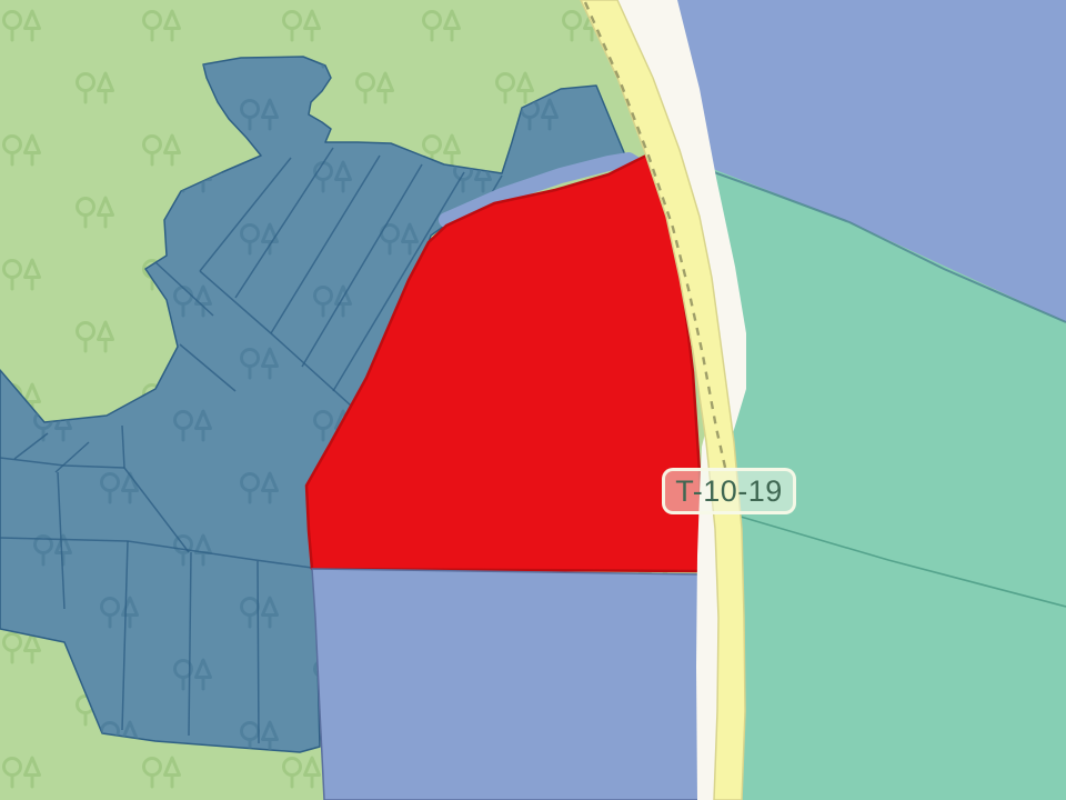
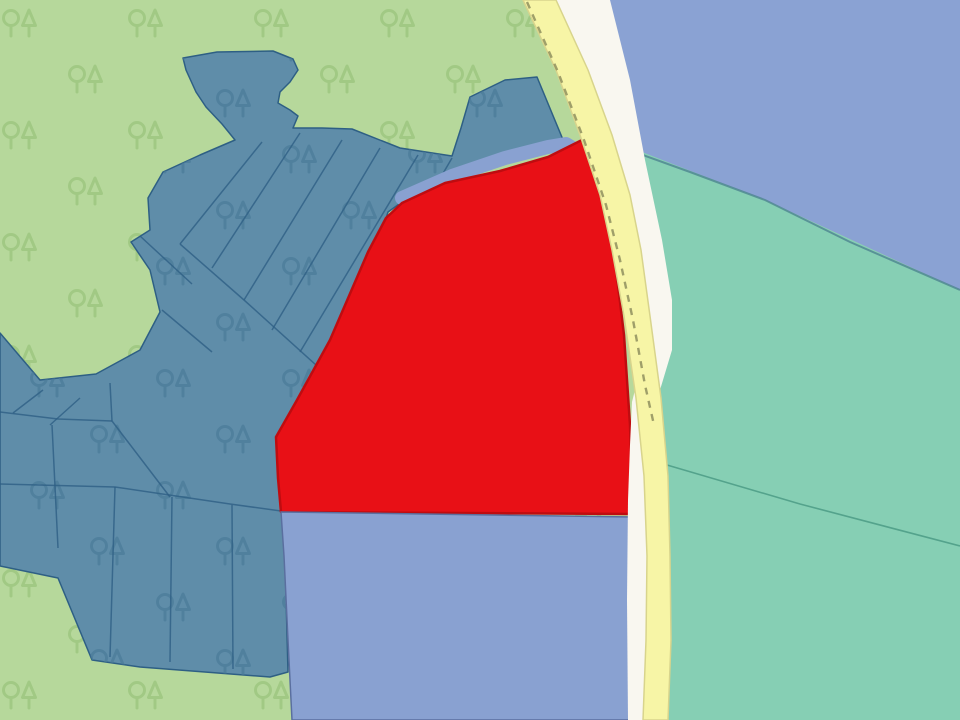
- T-10-19
